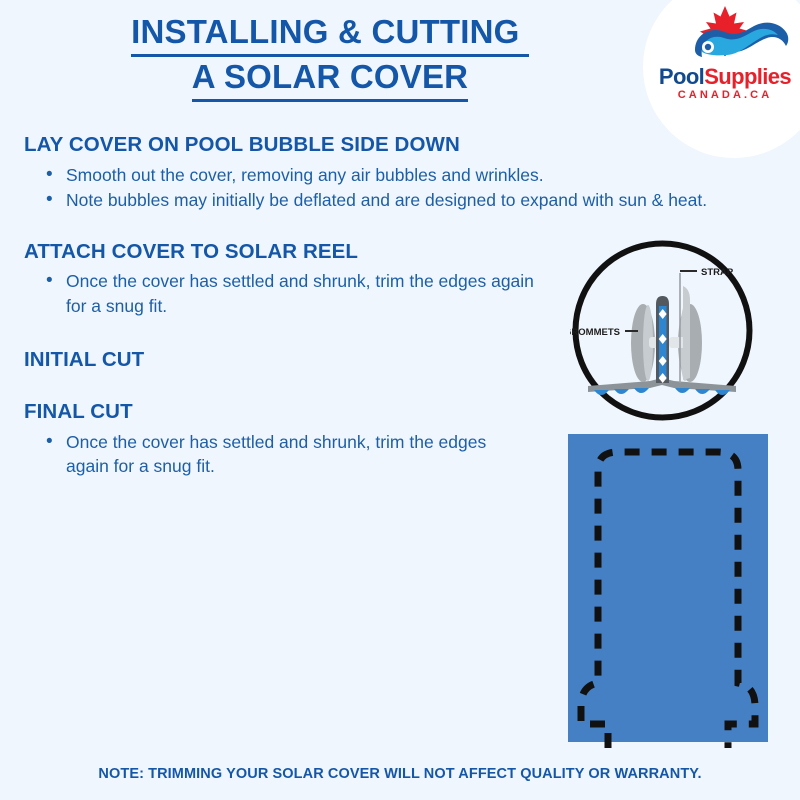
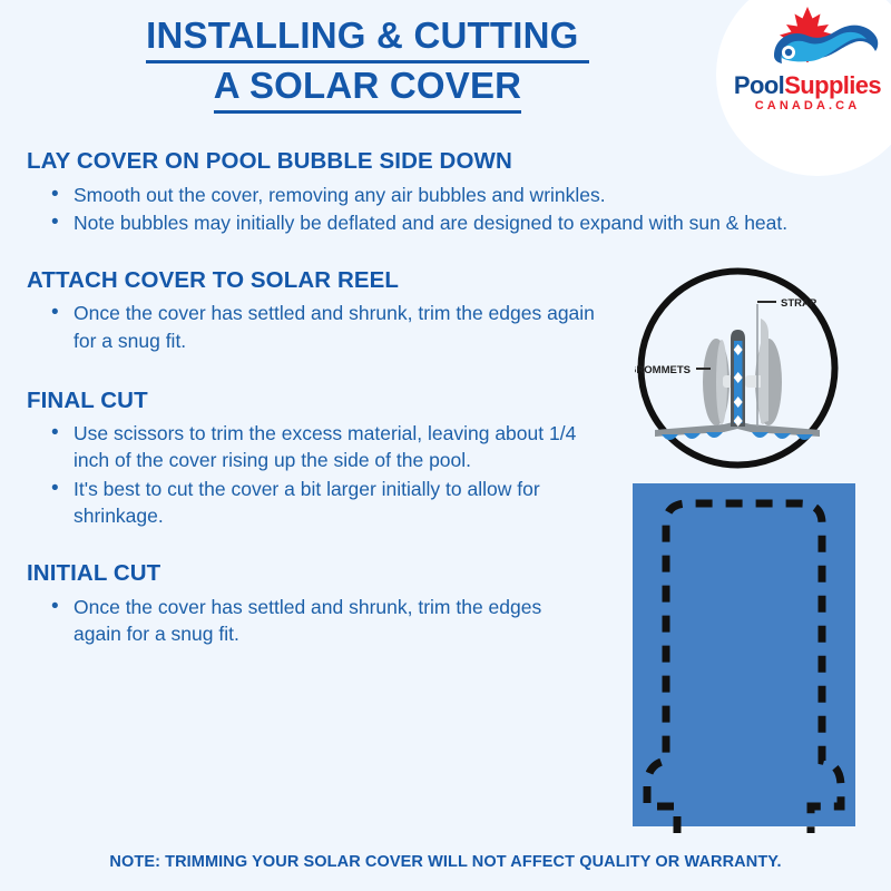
  INSTALLING & CUTTING
  A SOLAR COVER
  PoolSupplies
  CANADA.CA
  LAY COVER ON POOL BUBBLE SIDE DOWN
  Smooth out the cover, removing any air bubbles and wrinkles.
  Note bubbles may initially be deflated and are designed to expand with sun & heat.
  ATTACH COVER TO SOLAR REEL
  Once the cover has settled and shrunk, trim the edges again for a snug fit.
- INITIAL CUT
+ FINAL CUT
+ Use scissors to trim the excess material, leaving about 1/4 inch of the cover rising up the side of the pool.
+ It's best to cut the cover a bit larger initially to allow for shrinkage.
- FINAL CUT
+ INITIAL CUT
  Once the cover has settled and shrunk, trim the edges again for a snug fit.
  ROMMETS
  STRAP
  NOTE: TRIMMING YOUR SOLAR COVER WILL NOT AFFECT QUALITY OR WARRANTY.
